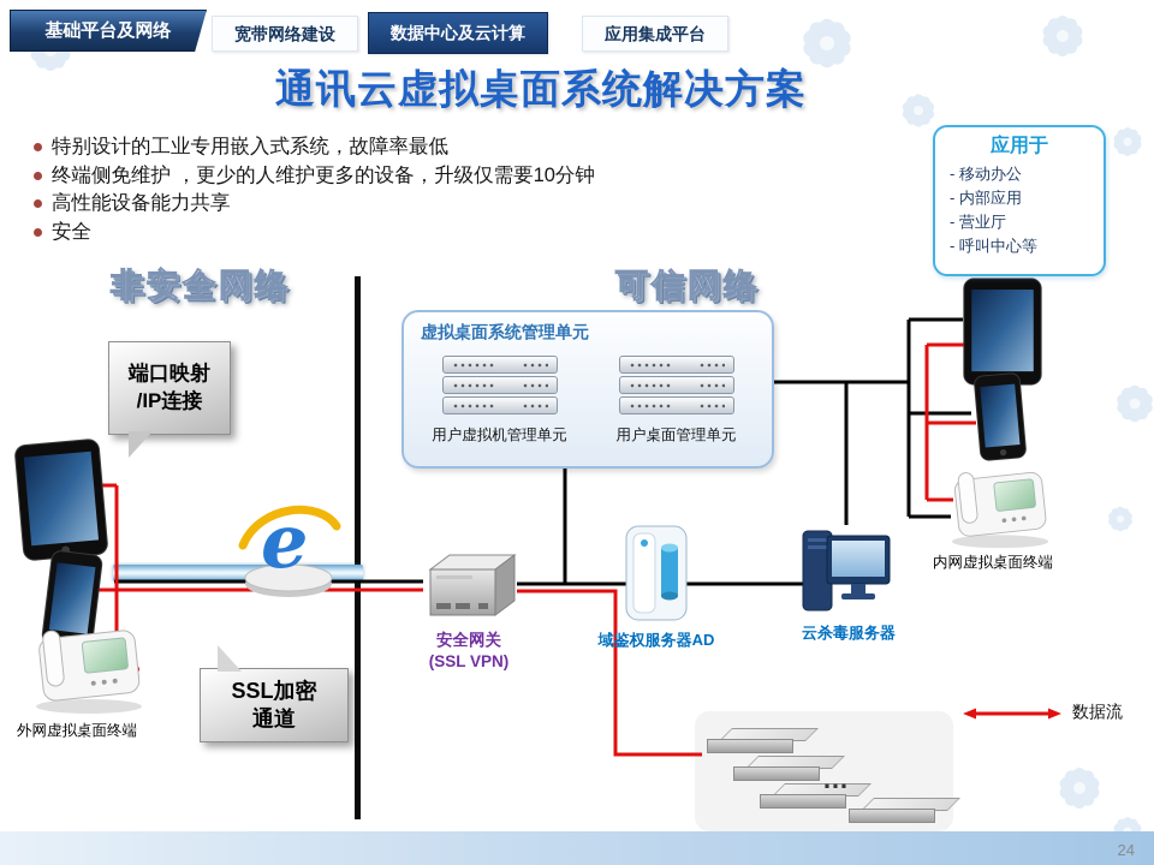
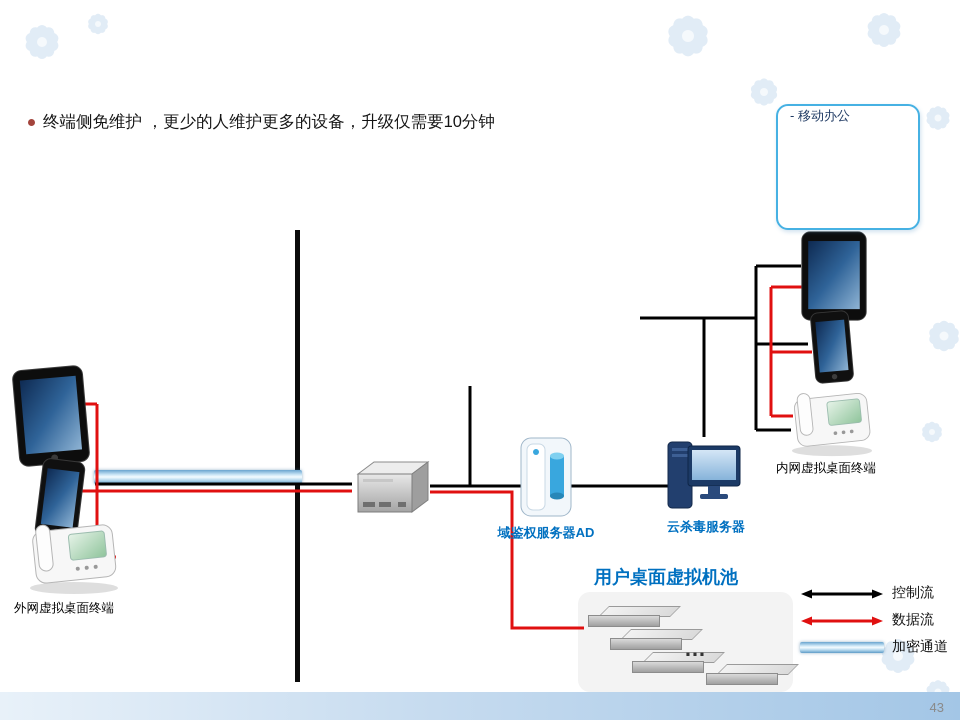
- 基础平台及网络
- 宽带网络建设
- 数据中心及云计算
- 应用集成平台
- 通讯云虚拟桌面系统解决方案
- 特别设计的工业专用嵌入式系统，故障率最低
  终端侧免维护 ，更少的人维护更多的设备，升级仅需要10分钟
- 高性能设备能力共享
- 安全
- 应用于
  - 移动办公
- - 内部应用
- - 营业厅
- - 呼叫中心等
- 非安全网络
- 可信网络
- 端口映射
- /IP连接
- SSL加密
- 通道
- 虚拟桌面系统管理单元
- 用户虚拟机管理单元
- 用户桌面管理单元
  外网虚拟桌面终端
- e
- 安全网关
- (SSL VPN)
  域鉴权服务器AD
  云杀毒服务器
+ 用户桌面虚拟机池
  …
  内网虚拟桌面终端
+ 控制流
  数据流
+ 加密通道
- 24
+ 43
